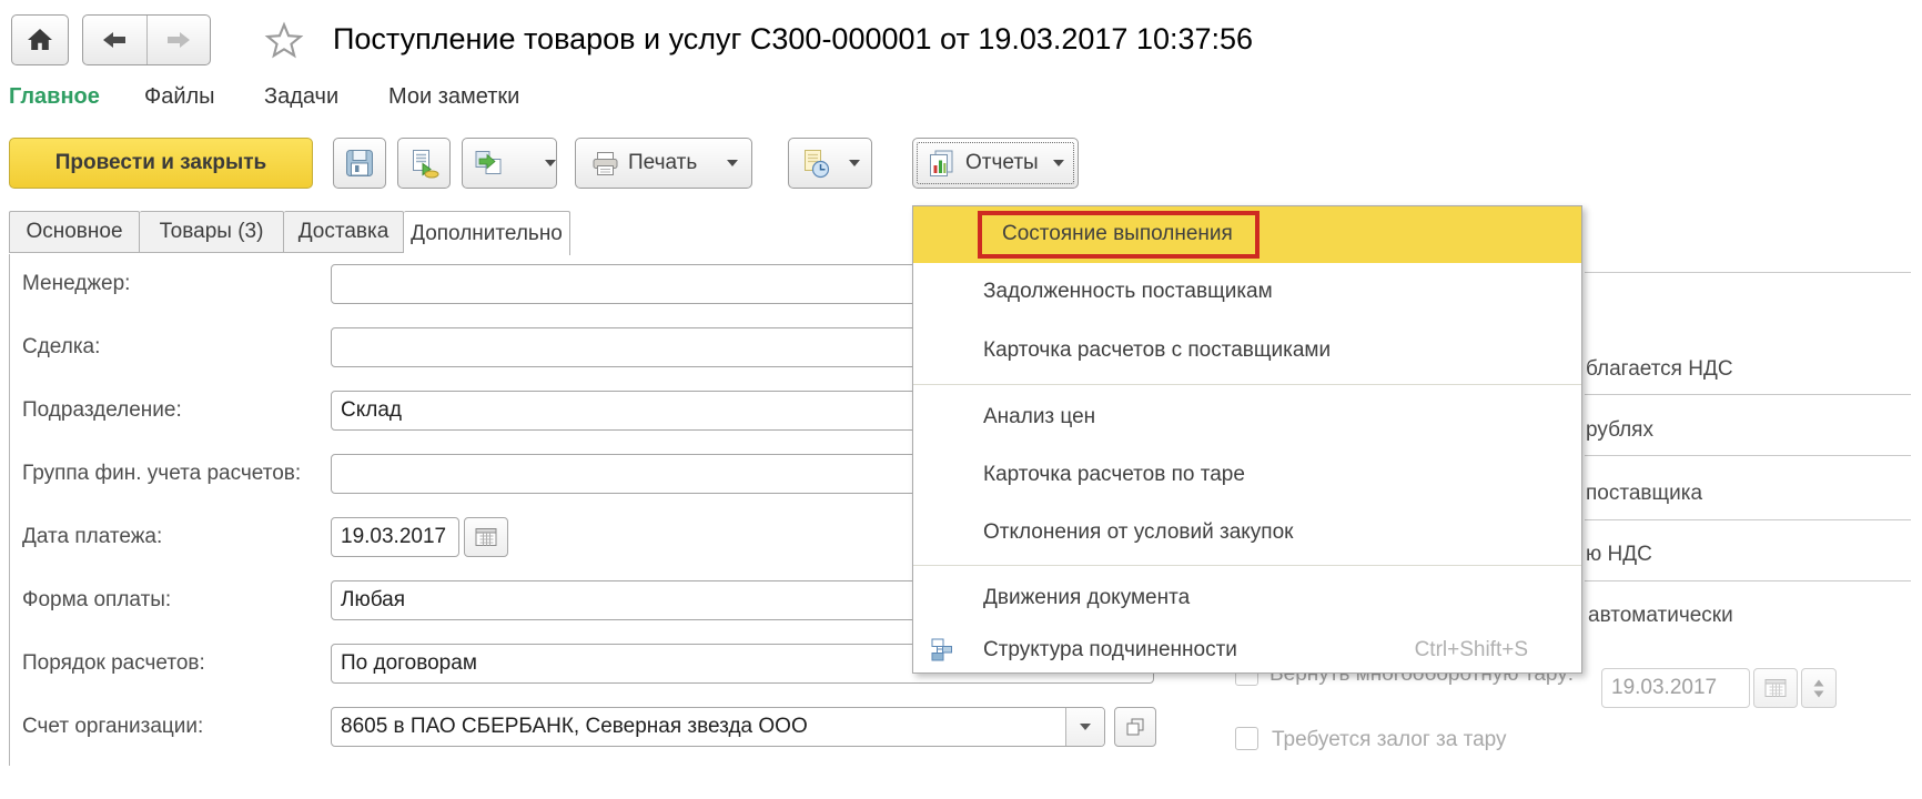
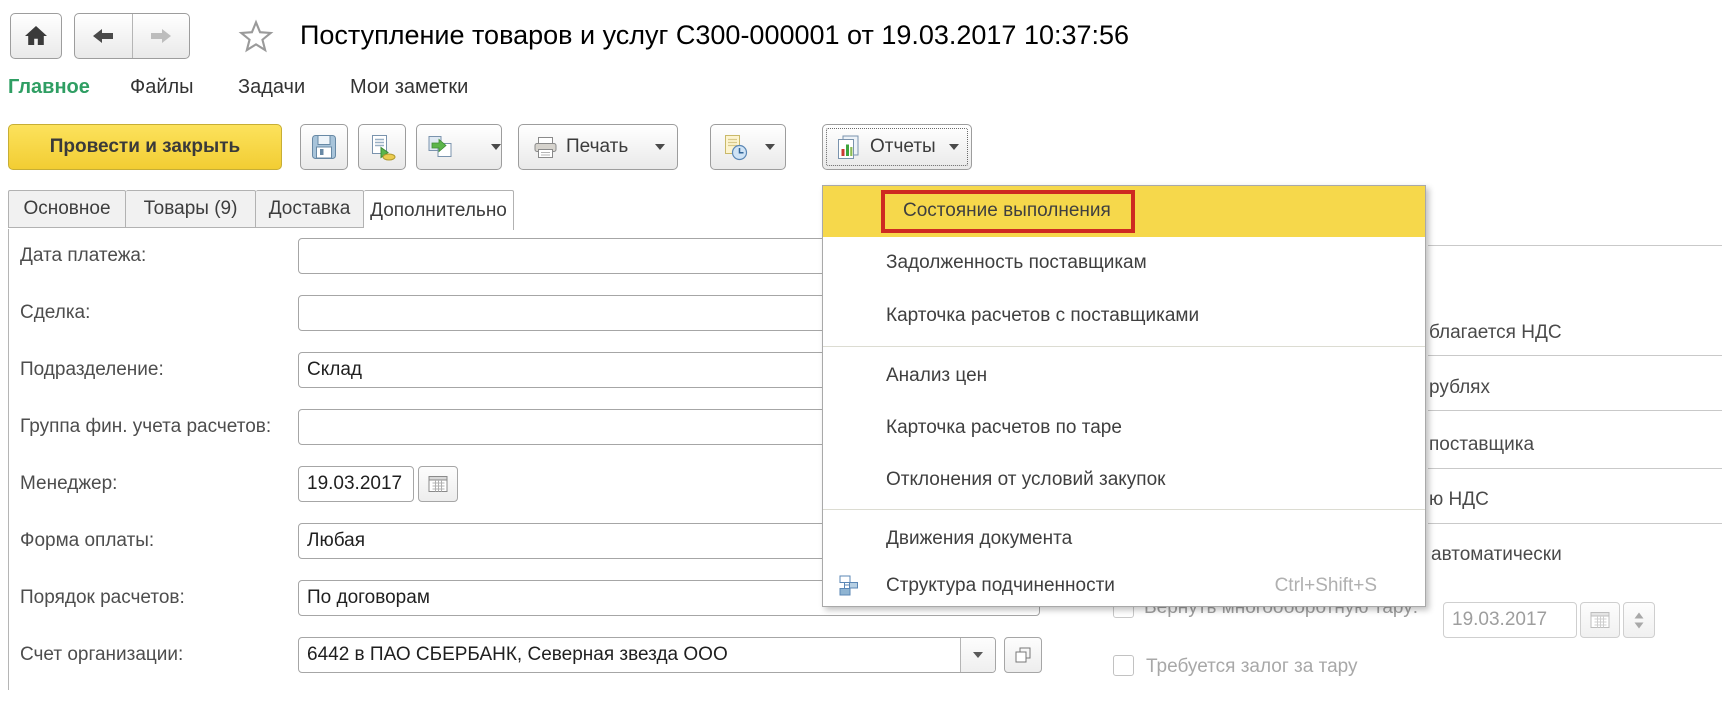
  Поступление товаров и услуг С300-000001 от 19.03.2017 10:37:56
  Главное
  Файлы
  Задачи
  Мои заметки
  Провести и закрыть
  Печать
  Отчеты
  Основное
- Товары (3)
+ Товары (9)
  Доставка
  Дополнительно
- Менеджер:
+ Дата платежа:
  Сделка:
  Подразделение:
  Склад
  Группа фин. учета расчетов:
- Дата платежа:
+ Менеджер:
  19.03.2017
  Форма оплаты:
  Любая
  Порядок расчетов:
  По договорам
  Счет организации:
- 8605 в ПАО СБЕРБАНК, Северная звезда ООО
+ 6442 в ПАО СБЕРБАНК, Северная звезда ООО
  благается НДС
  рублях
  поставщика
  ю НДС
  автоматически
  Вернуть многооборотную тару:
  19.03.2017
  Требуется залог за тару
  Состояние выполнения
  Задолженность поставщикам
  Карточка расчетов с поставщиками
  Анализ цен
  Карточка расчетов по таре
  Отклонения от условий закупок
  Движения документа
  Структура подчиненности
  Ctrl+Shift+S
